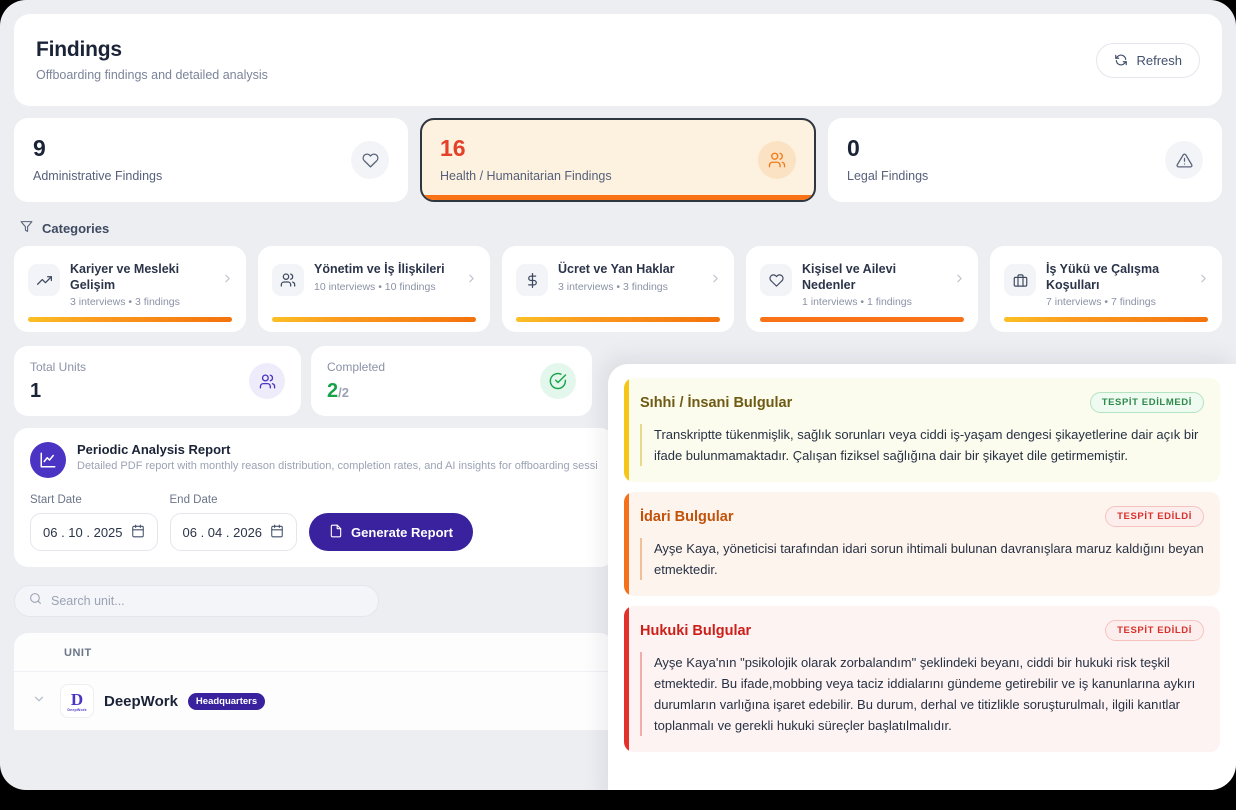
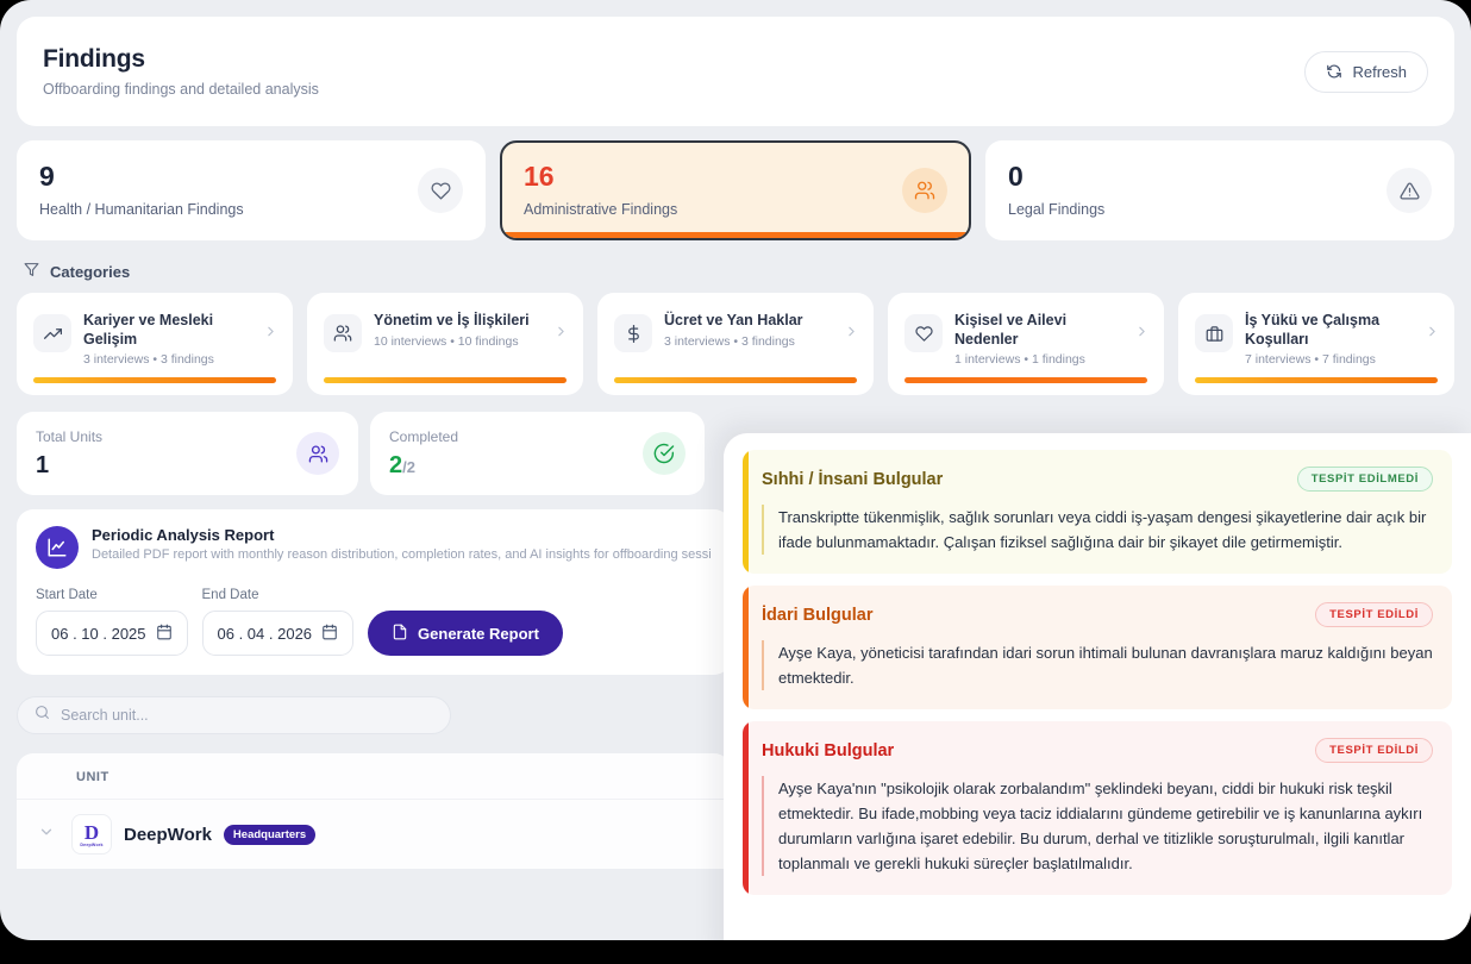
  Findings
  Offboarding findings and detailed analysis
  Refresh
  9
- Administrative Findings
+ Health / Humanitarian Findings
  16
- Health / Humanitarian Findings
+ Administrative Findings
  0
  Legal Findings
  Categories
  Kariyer ve Mesleki Gelişim
  3 interviews • 3 findings
  Yönetim ve İş İlişkileri
  10 interviews • 10 findings
  Ücret ve Yan Haklar
  3 interviews • 3 findings
  Kişisel ve Ailevi Nedenler
  1 interviews • 1 findings
  İş Yükü ve Çalışma Koşulları
  7 interviews • 7 findings
  Total Units
  1
  Completed
  2/2
  Periodic Analysis Report
  Detailed PDF report with monthly reason distribution, completion rates, and AI insights for offboarding sessi
  Start Date
  06 . 10 . 2025
  End Date
  06 . 04 . 2026
  Generate Report
  Search unit...
  UNIT
  D
  DeepWork
  Headquarters
  Sıhhi / İnsani Bulgular
  TESPİT EDİLMEDİ
  Transkriptte tükenmişlik, sağlık sorunları veya ciddi iş-yaşam dengesi şikayetlerine dair açık bir ifade bulunmamaktadır. Çalışan fiziksel sağlığına dair bir şikayet dile getirmemiştir.
  İdari Bulgular
  TESPİT EDİLDİ
  Ayşe Kaya, yöneticisi tarafından idari sorun ihtimali bulunan davranışlara maruz kaldığını beyan etmektedir.
  Hukuki Bulgular
  TESPİT EDİLDİ
  Ayşe Kaya'nın "psikolojik olarak zorbalandım" şeklindeki beyanı, ciddi bir hukuki risk teşkil etmektedir. Bu ifade,mobbing veya taciz iddialarını gündeme getirebilir ve iş kanunlarına aykırı durumların varlığına işaret edebilir. Bu durum, derhal ve titizlikle soruşturulmalı, ilgili kanıtlar toplanmalı ve gerekli hukuki süreçler başlatılmalıdır.
